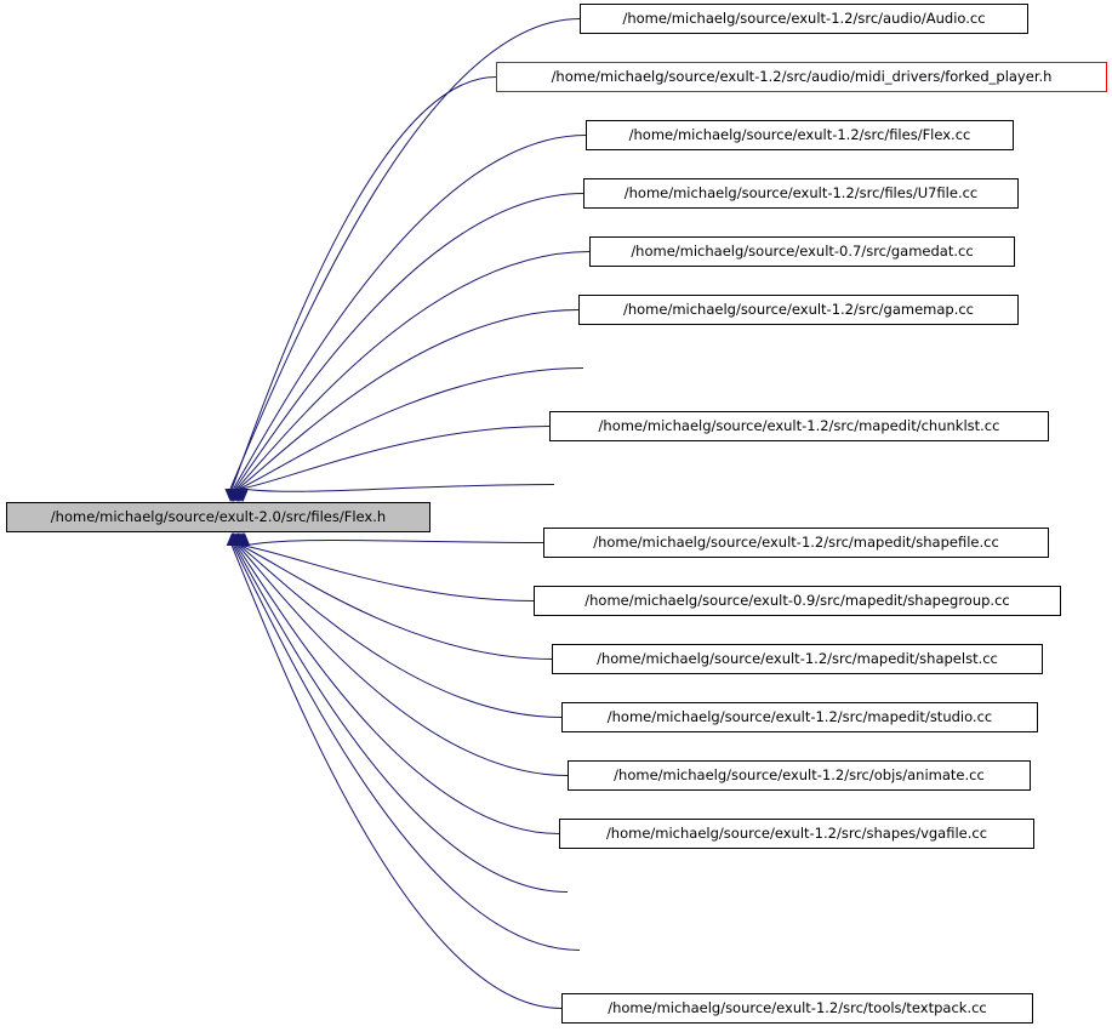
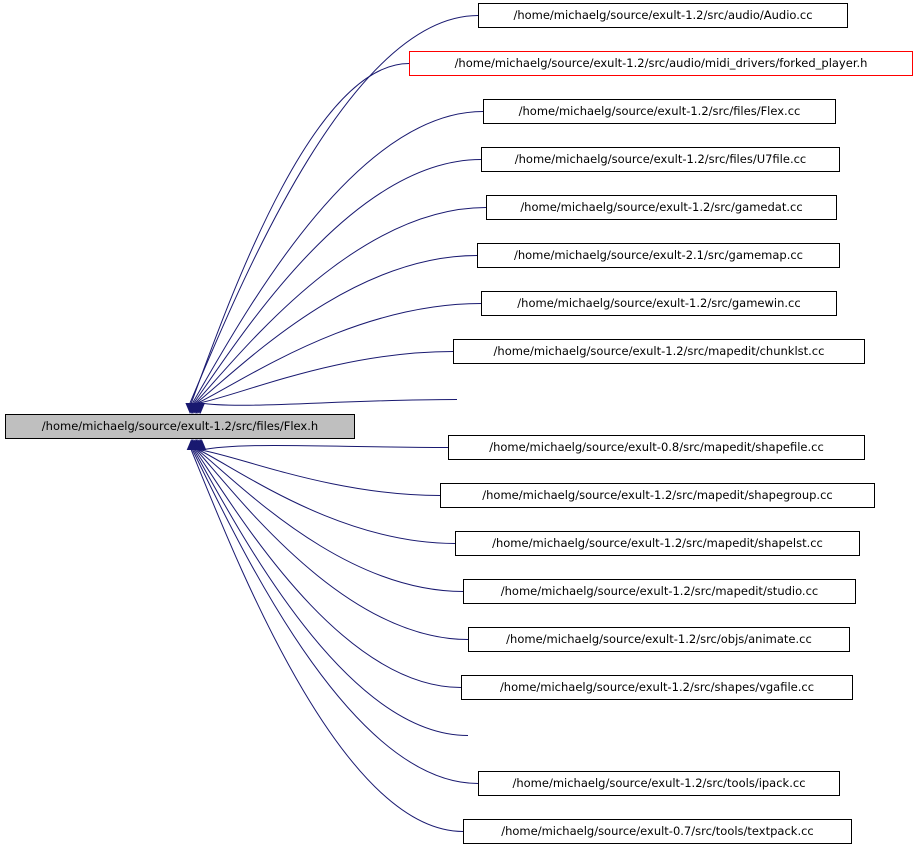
- /home/michaelg/source/exult-2.0/src/files/Flex.h
+ /home/michaelg/source/exult-1.2/src/files/Flex.h
  /home/michaelg/source/exult-1.2/src/audio/Audio.cc
  /home/michaelg/source/exult-1.2/src/audio/midi_drivers/forked_player.h
  /home/michaelg/source/exult-1.2/src/files/Flex.cc
  /home/michaelg/source/exult-1.2/src/files/U7file.cc
- /home/michaelg/source/exult-0.7/src/gamedat.cc
+ /home/michaelg/source/exult-1.2/src/gamedat.cc
- /home/michaelg/source/exult-1.2/src/gamemap.cc
+ /home/michaelg/source/exult-2.1/src/gamemap.cc
+ /home/michaelg/source/exult-1.2/src/gamewin.cc
  /home/michaelg/source/exult-1.2/src/mapedit/chunklst.cc
- /home/michaelg/source/exult-1.2/src/mapedit/shapefile.cc
+ /home/michaelg/source/exult-0.8/src/mapedit/shapefile.cc
- /home/michaelg/source/exult-0.9/src/mapedit/shapegroup.cc
+ /home/michaelg/source/exult-1.2/src/mapedit/shapegroup.cc
  /home/michaelg/source/exult-1.2/src/mapedit/shapelst.cc
  /home/michaelg/source/exult-1.2/src/mapedit/studio.cc
  /home/michaelg/source/exult-1.2/src/objs/animate.cc
  /home/michaelg/source/exult-1.2/src/shapes/vgafile.cc
+ /home/michaelg/source/exult-1.2/src/tools/ipack.cc
- /home/michaelg/source/exult-1.2/src/tools/textpack.cc
+ /home/michaelg/source/exult-0.7/src/tools/textpack.cc
